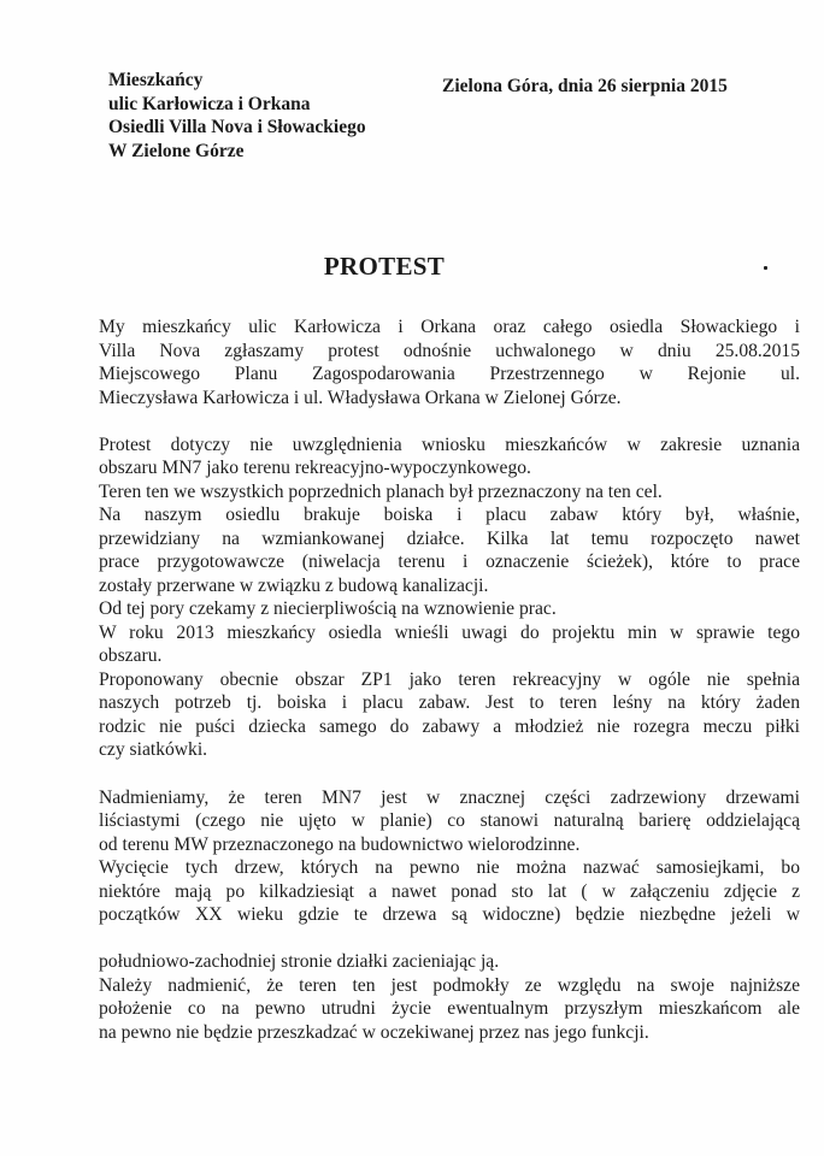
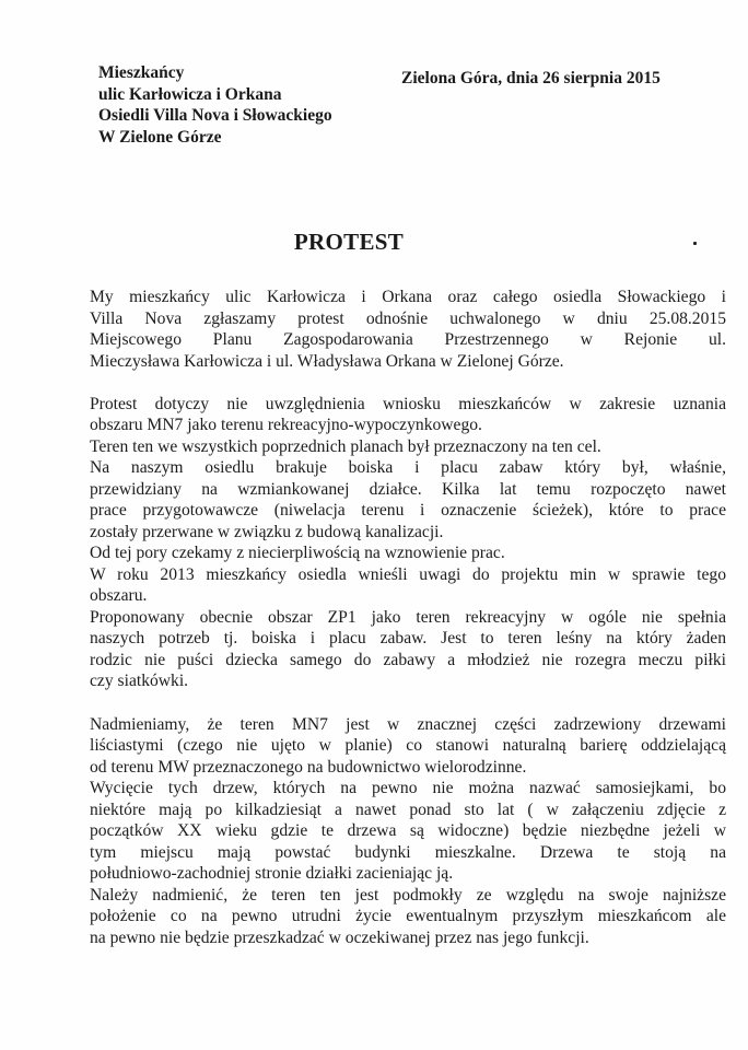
  Mieszkańcy
  ulic Karłowicza i Orkana
  Osiedli Villa Nova i Słowackiego
  W Zielone Górze
  Zielona Góra, dnia 26 sierpnia 2015
  PROTEST
  My mieszkańcy ulic Karłowicza i Orkana oraz całego osiedla Słowackiego i
  Villa Nova zgłaszamy protest odnośnie uchwalonego w dniu 25.08.2015
  Miejscowego Planu Zagospodarowania Przestrzennego w Rejonie ul.
  Mieczysława Karłowicza i ul. Władysława Orkana w Zielonej Górze.
  Protest dotyczy nie uwzględnienia wniosku mieszkańców w zakresie uznania
  obszaru MN7 jako terenu rekreacyjno-wypoczynkowego.
  Teren ten we wszystkich poprzednich planach był przeznaczony na ten cel.
  Na naszym osiedlu brakuje boiska i placu zabaw który był, właśnie,
  przewidziany na wzmiankowanej działce. Kilka lat temu rozpoczęto nawet
  prace przygotowawcze (niwelacja terenu i oznaczenie ścieżek), które to prace
  zostały przerwane w związku z budową kanalizacji.
  Od tej pory czekamy z niecierpliwością na wznowienie prac.
  W roku 2013 mieszkańcy osiedla wnieśli uwagi do projektu min w sprawie tego
  obszaru.
  Proponowany obecnie obszar ZP1 jako teren rekreacyjny w ogóle nie spełnia
  naszych potrzeb tj. boiska i placu zabaw. Jest to teren leśny na który żaden
  rodzic nie puści dziecka samego do zabawy a młodzież nie rozegra meczu piłki
  czy siatkówki.
  Nadmieniamy, że teren MN7 jest w znacznej części zadrzewiony drzewami
  liściastymi (czego nie ujęto w planie) co stanowi naturalną barierę oddzielającą
  od terenu MW przeznaczonego na budownictwo wielorodzinne.
  Wycięcie tych drzew, których na pewno nie można nazwać samosiejkami, bo
  niektóre mają po kilkadziesiąt a nawet ponad sto lat ( w załączeniu zdjęcie z
  początków XX wieku gdzie te drzewa są widoczne) będzie niezbędne jeżeli w
+ tym miejscu mają powstać budynki mieszkalne. Drzewa te stoją na
  południowo-zachodniej stronie działki zacieniając ją.
  Należy nadmienić, że teren ten jest podmokły ze względu na swoje najniższe
  położenie co na pewno utrudni życie ewentualnym przyszłym mieszkańcom ale
  na pewno nie będzie przeszkadzać w oczekiwanej przez nas jego funkcji.
